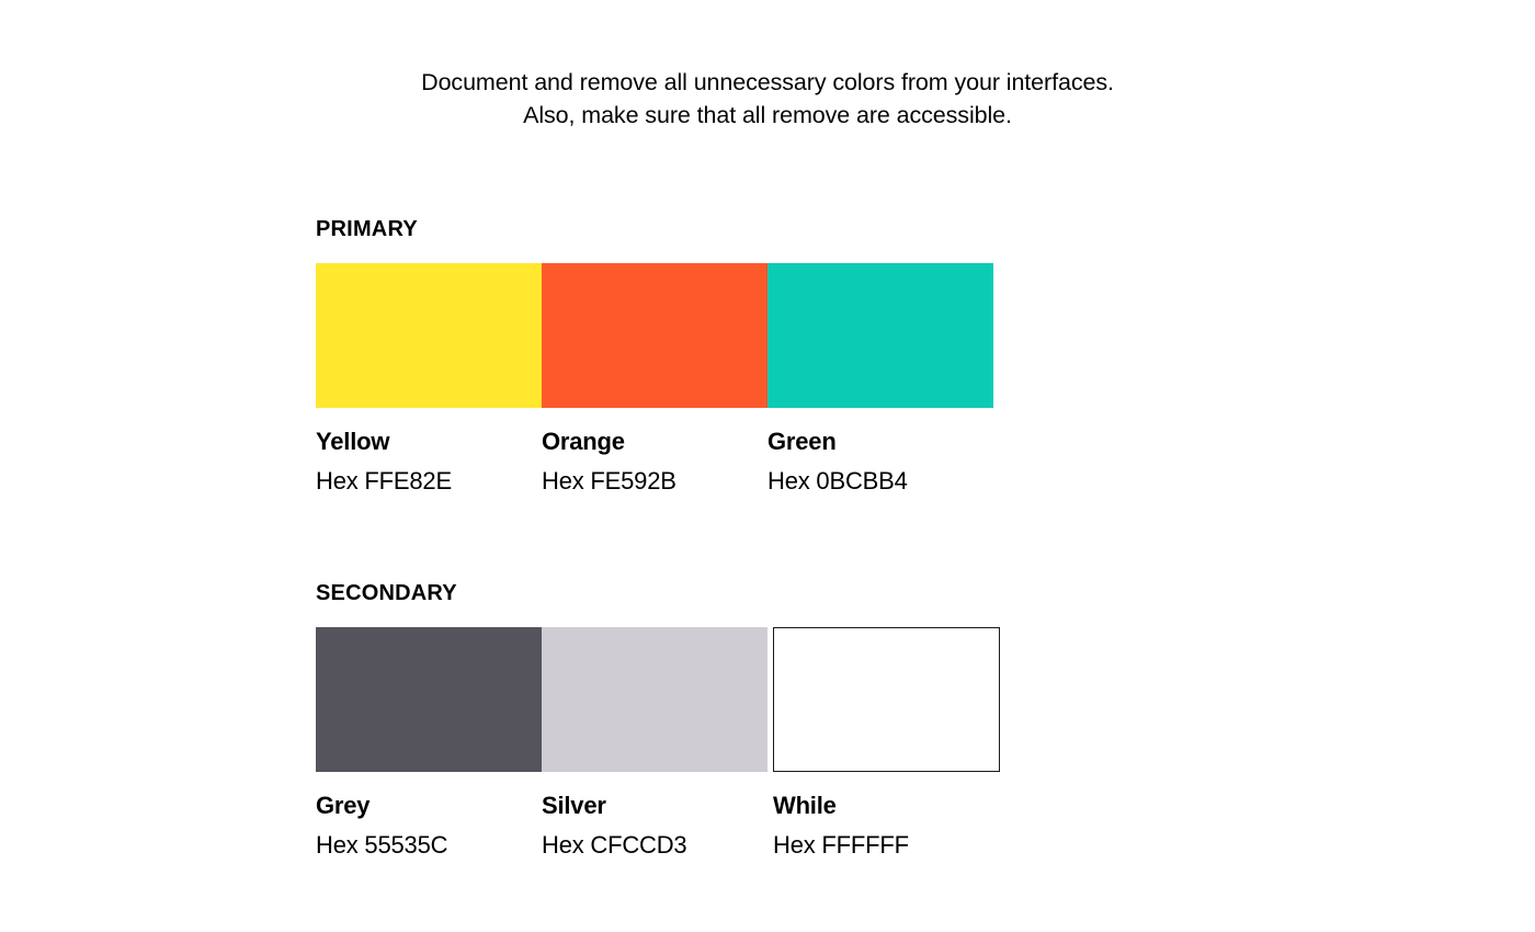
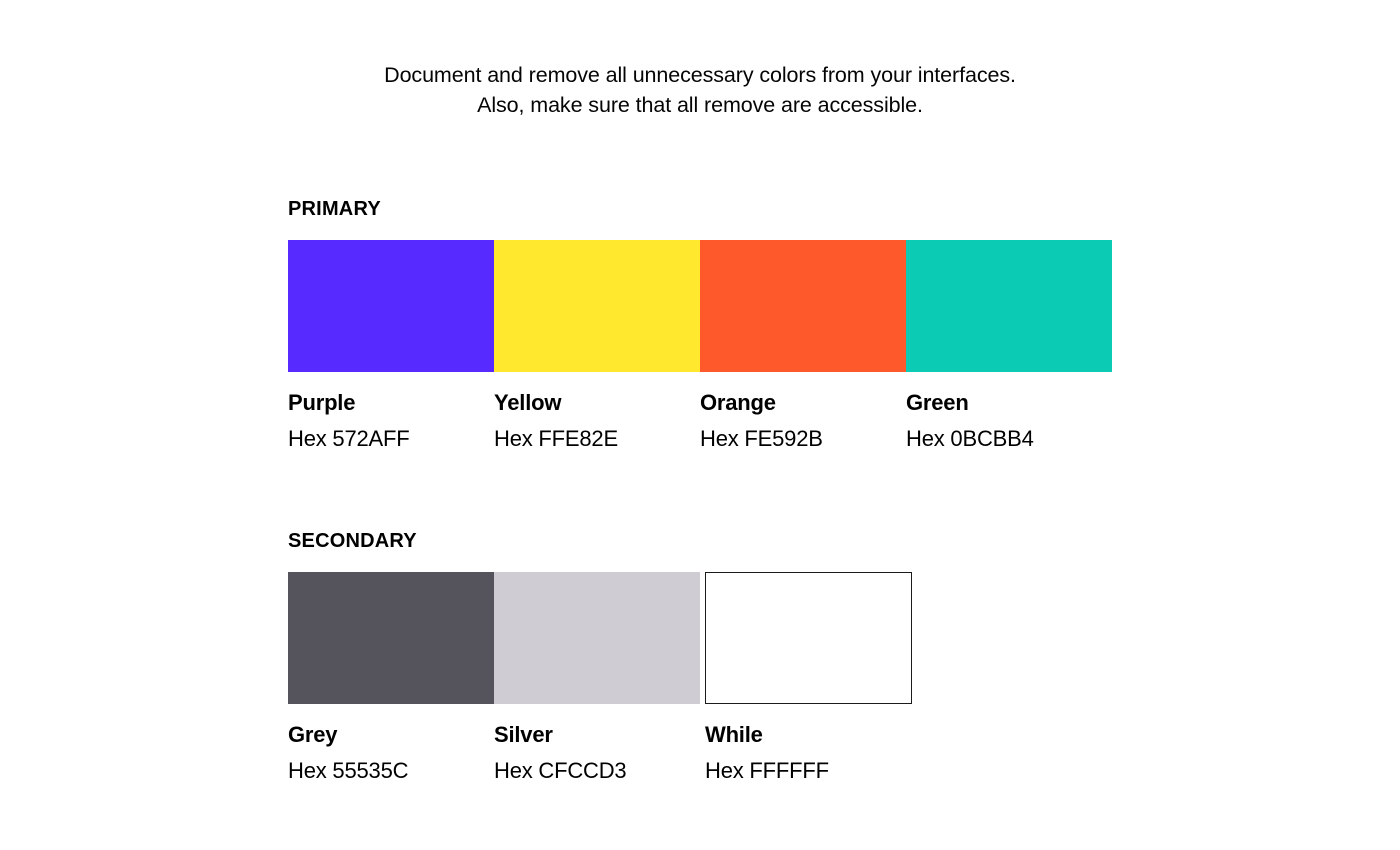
  Document and remove all unnecessary colors from your interfaces.
  Also, make sure that all remove are accessible.
  PRIMARY
+ Purple
+ Hex 572AFF
  Yellow
  Hex FFE82E
  Orange
  Hex FE592B
  Green
  Hex 0BCBB4
  SECONDARY
  Grey
  Hex 55535C
  Silver
  Hex CFCCD3
  While
  Hex FFFFFF
